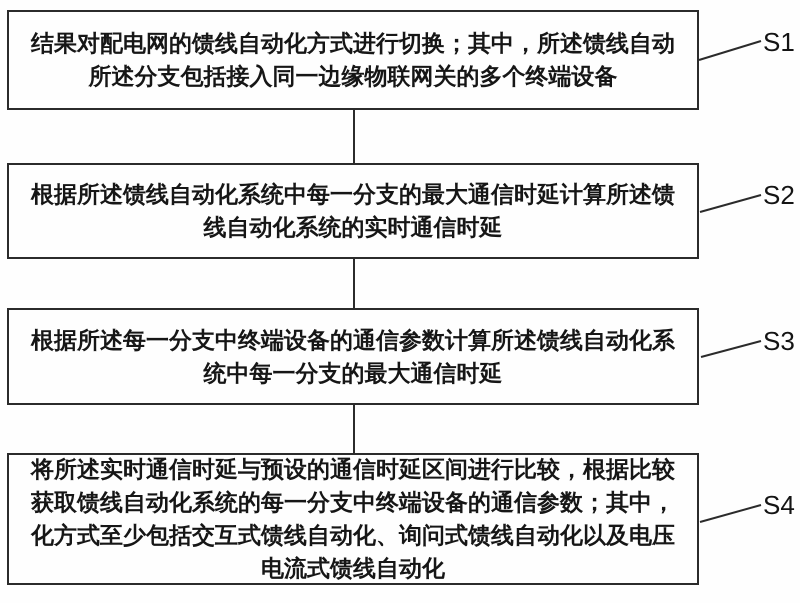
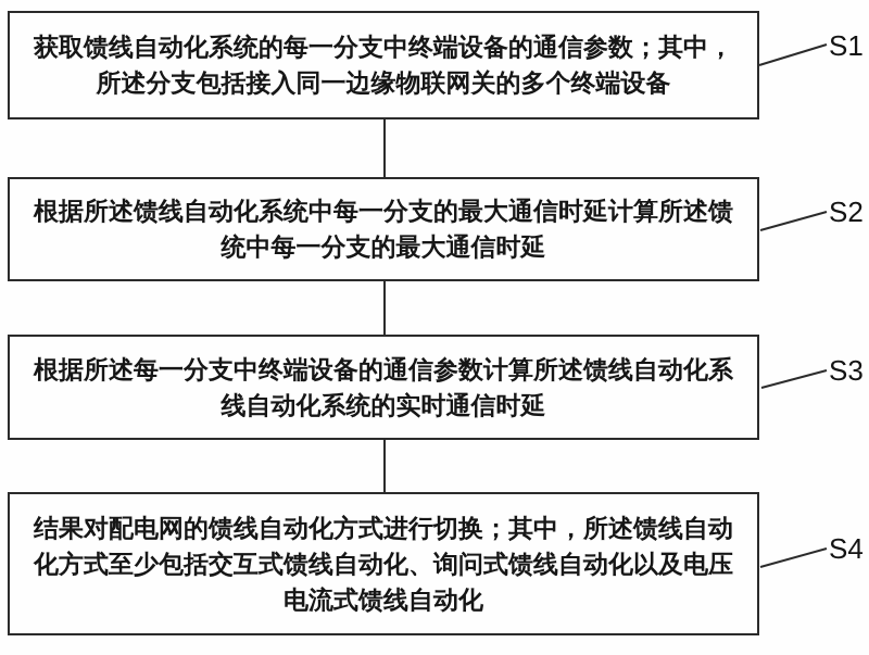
- 结果对配电网的馈线自动化方式进行切换；其中，所述馈线自动
+ 获取馈线自动化系统的每一分支中终端设备的通信参数；其中，
  所述分支包括接入同一边缘物联网关的多个终端设备
  根据所述馈线自动化系统中每一分支的最大通信时延计算所述馈
- 线自动化系统的实时通信时延
+ 统中每一分支的最大通信时延
  根据所述每一分支中终端设备的通信参数计算所述馈线自动化系
- 统中每一分支的最大通信时延
+ 线自动化系统的实时通信时延
- 将所述实时通信时延与预设的通信时延区间进行比较，根据比较
- 获取馈线自动化系统的每一分支中终端设备的通信参数；其中，
+ 结果对配电网的馈线自动化方式进行切换；其中，所述馈线自动
  化方式至少包括交互式馈线自动化、询问式馈线自动化以及电压
  电流式馈线自动化
  S1
  S2
  S3
  S4
